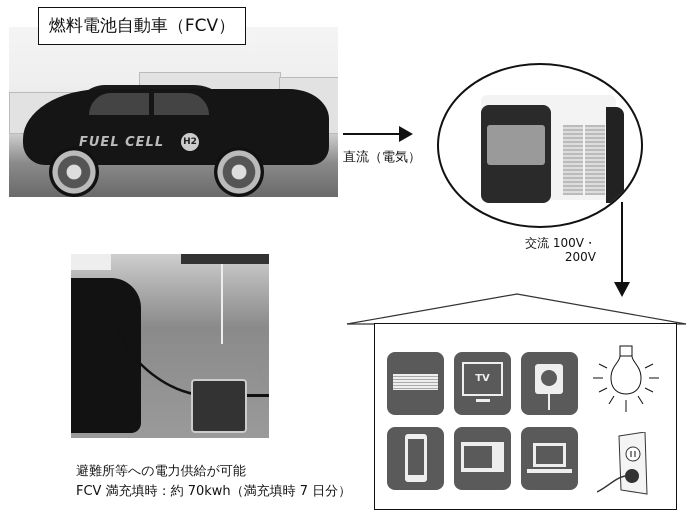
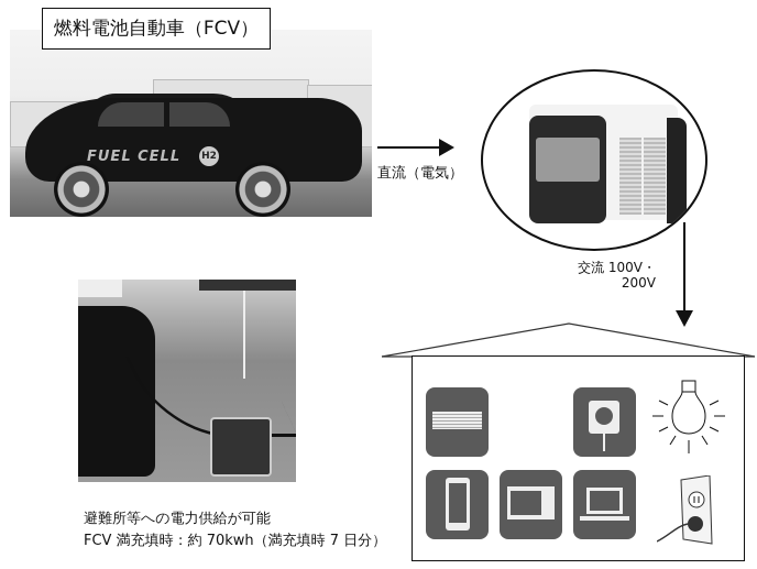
  FUEL CELL
  H2
  燃料電池自動車（FCV）
  直流（電気）
  交流 100V・
  200V
- TV
  避難所等への電力供給が可能
  FCV 満充填時：約 70kwh（満充填時 7 日分）
